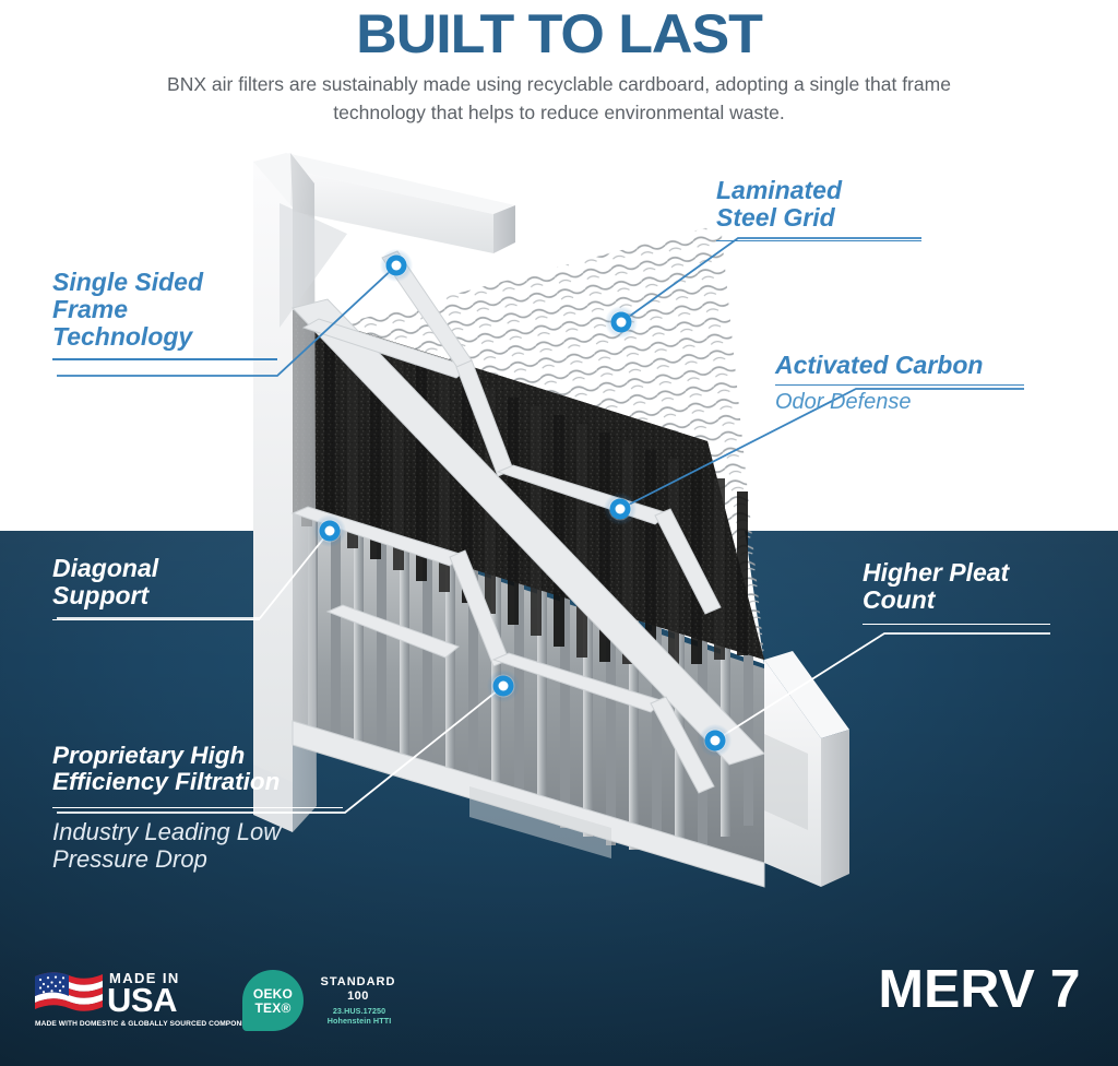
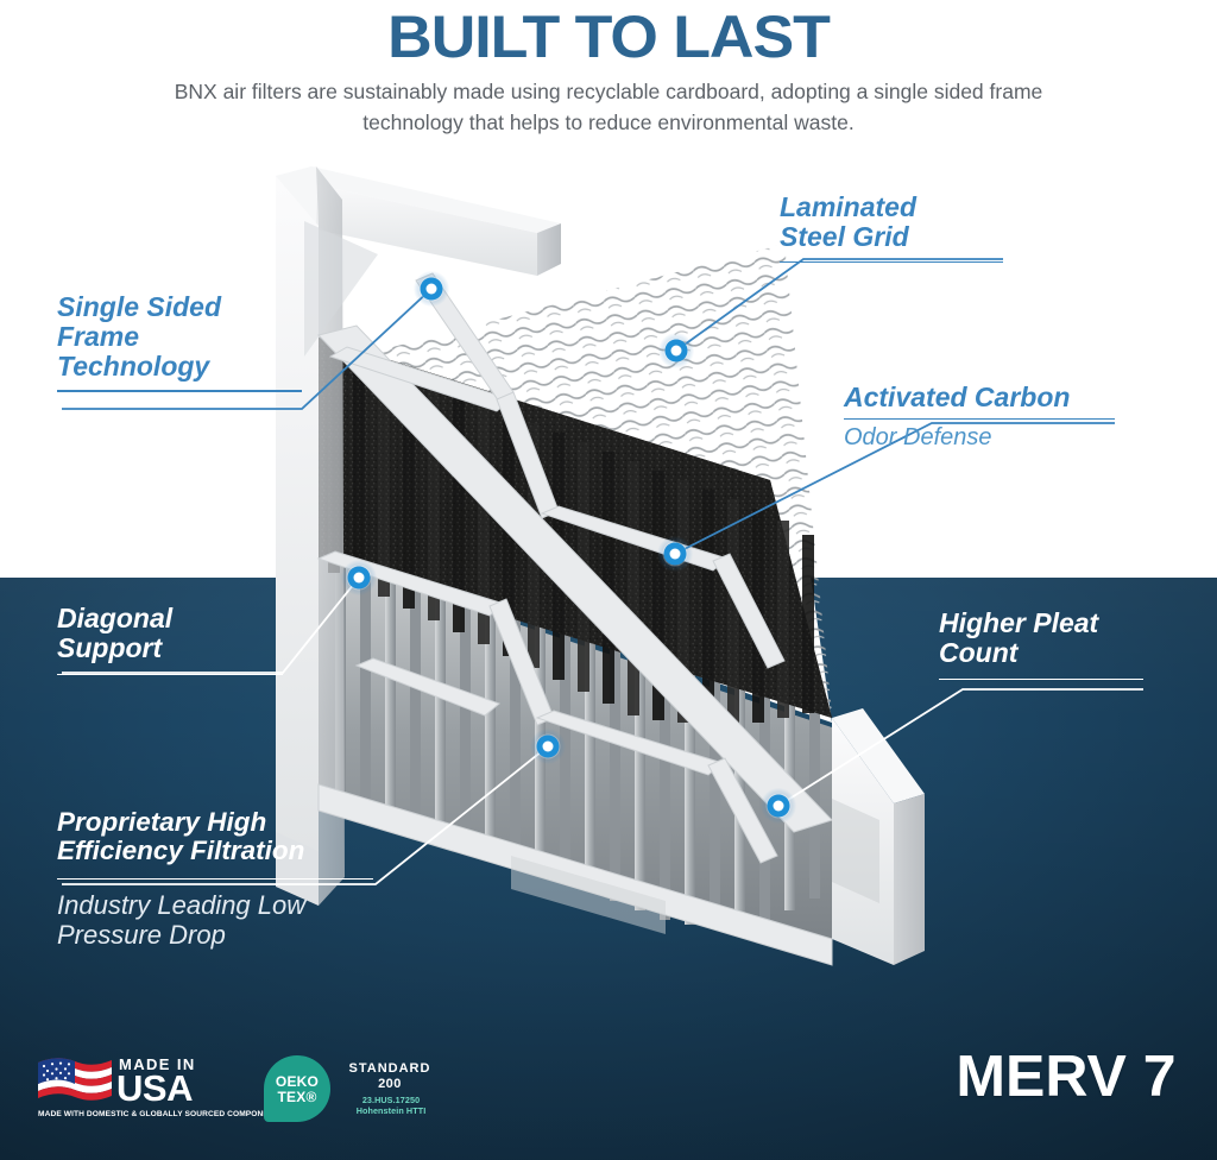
  BUILT TO LAST
- BNX air filters are sustainably made using recyclable cardboard, adopting a single that frame technology that helps to reduce environmental waste.
+ BNX air filters are sustainably made using recyclable cardboard, adopting a single sided frame technology that helps to reduce environmental waste.
  Single Sided
  Frame
  Technology
  Laminated
  Steel Grid
  Activated Carbon
  Odor Defense
  Diagonal
  Support
  Higher Pleat
  Count
  Proprietary High
  Efficiency Filtration
  Industry Leading Low
  Pressure Drop
  MADE IN
  USA
  OEKO
  TEX®
  STANDARD
- 100
+ 200
  23.HUS.17250
  Hohenstein HTTI
  MERV 7
